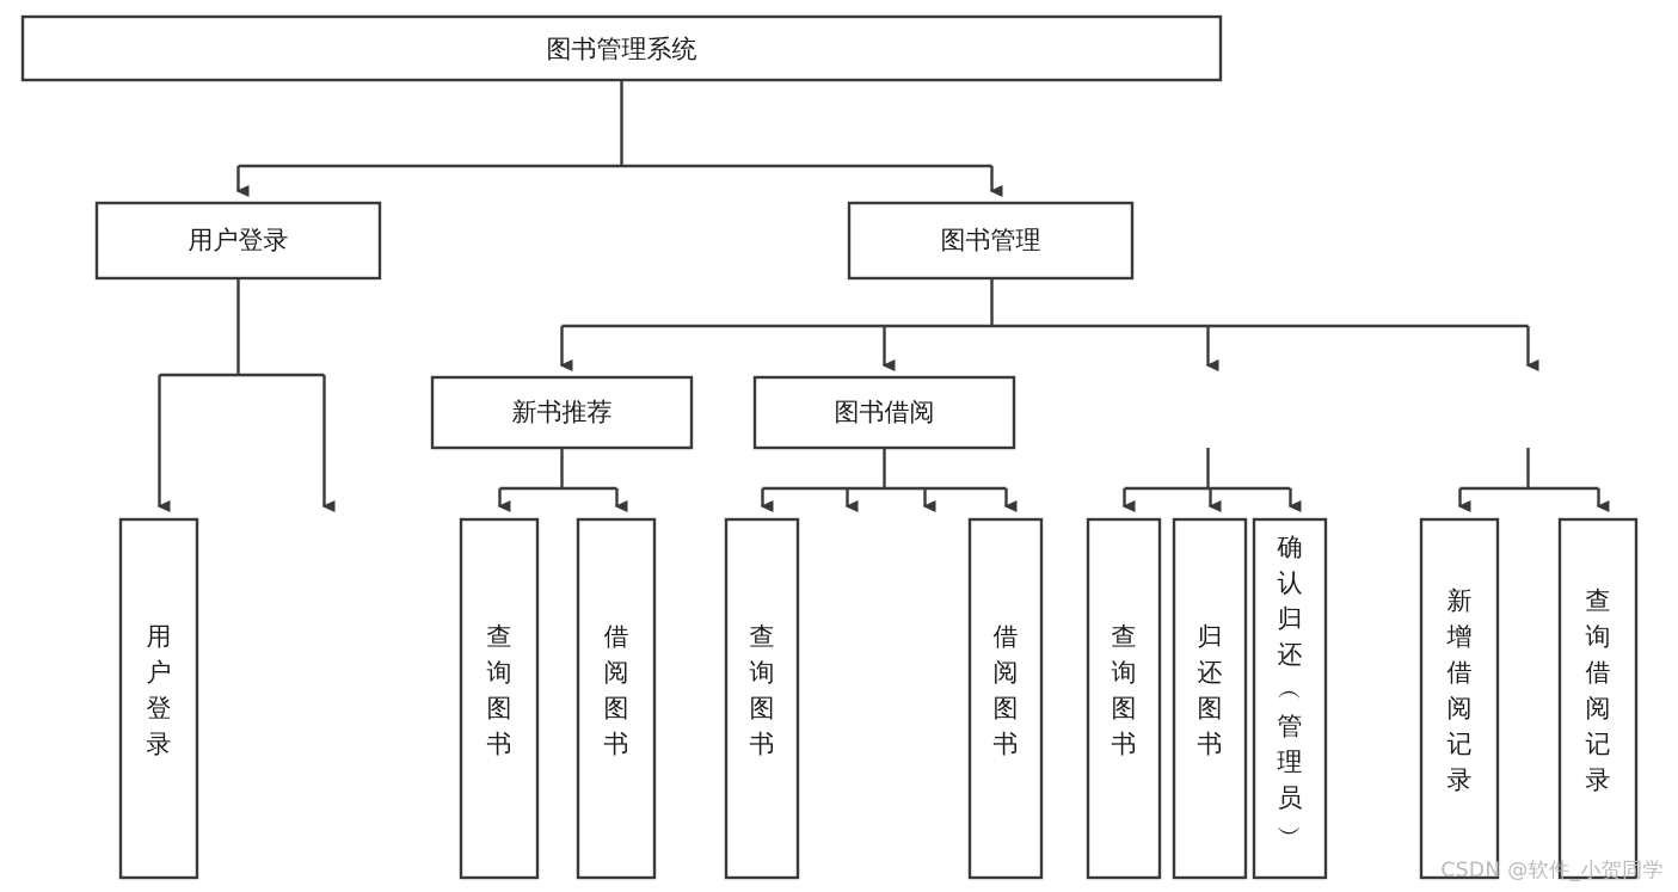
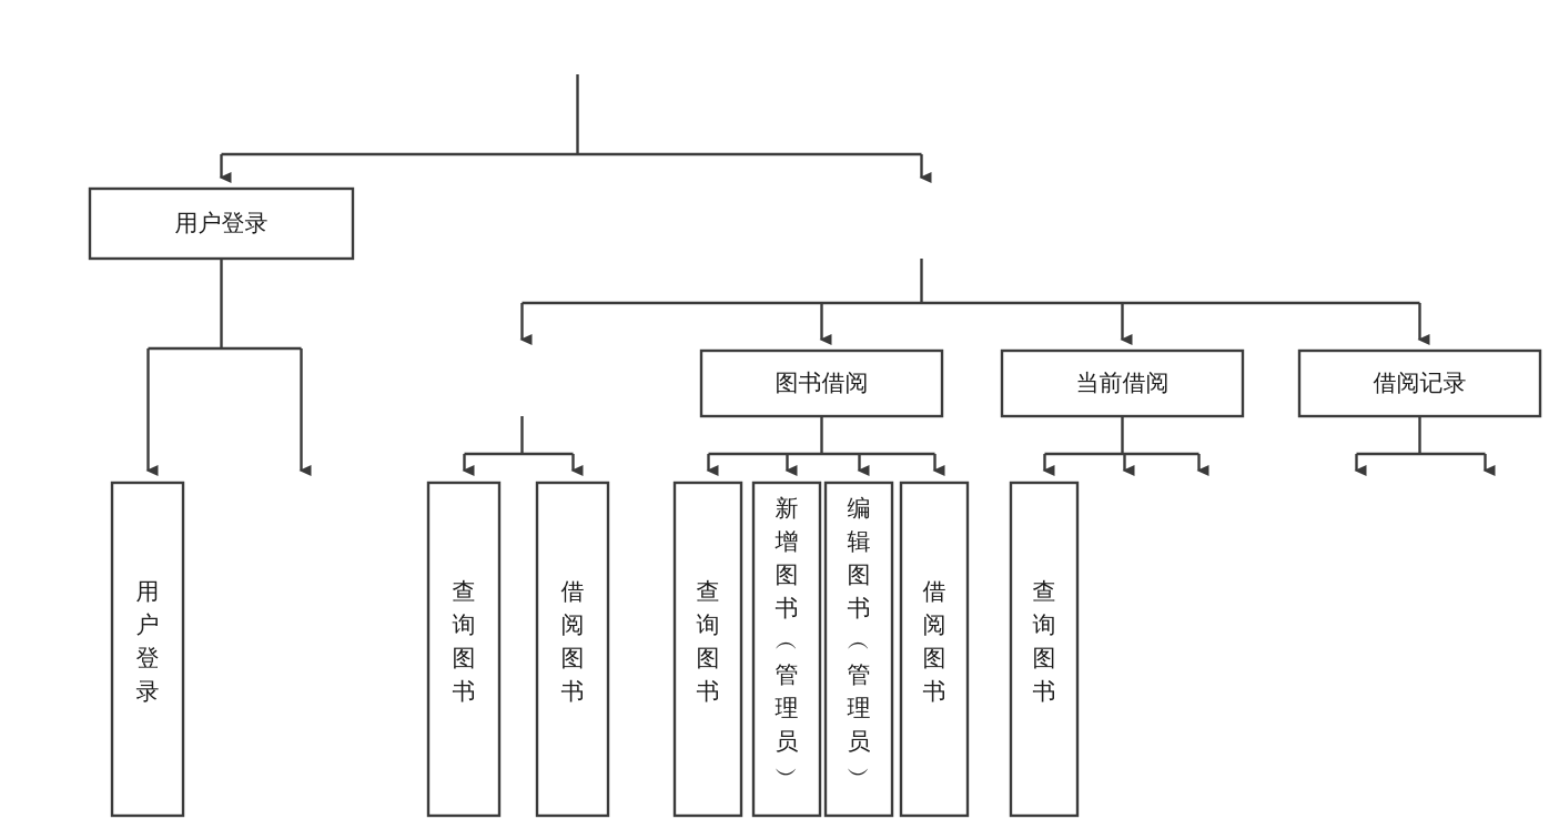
- 图书管理系统
  用户登录
- 图书管理
- 新书推荐
  图书借阅
+ 当前借阅
+ 借阅记录
  用户登录
  查询图书
  借阅图书
  查询图书
+ 新增图书 ︵ 管理员 ︶
+ 编辑图书 ︵ 管理员 ︶
  借阅图书
  查询图书
- 归还图书
- 确认归还 ︵ 管理员 ︶
- 新增借阅记录
- 查询借阅记录
- CSDN @软件_小贺同学
